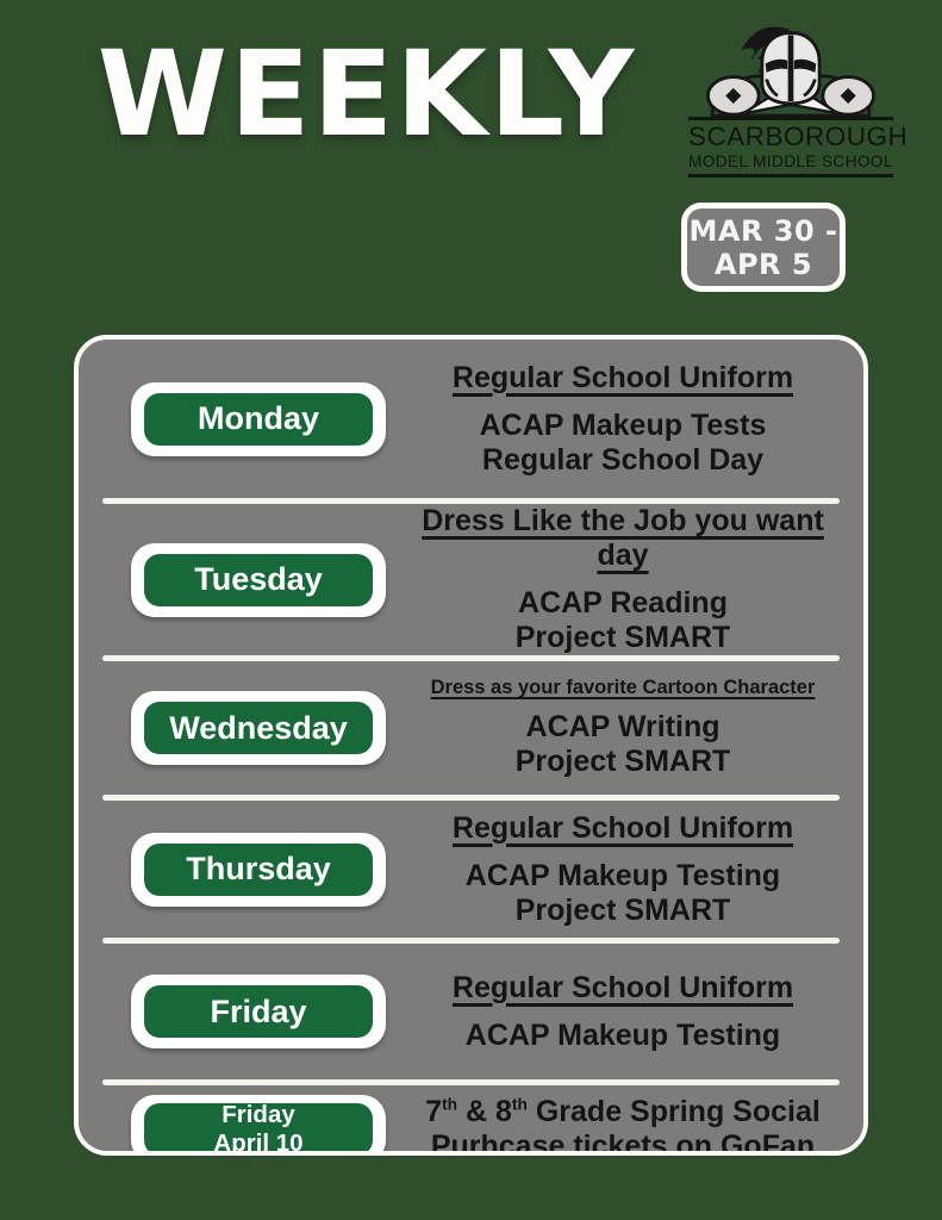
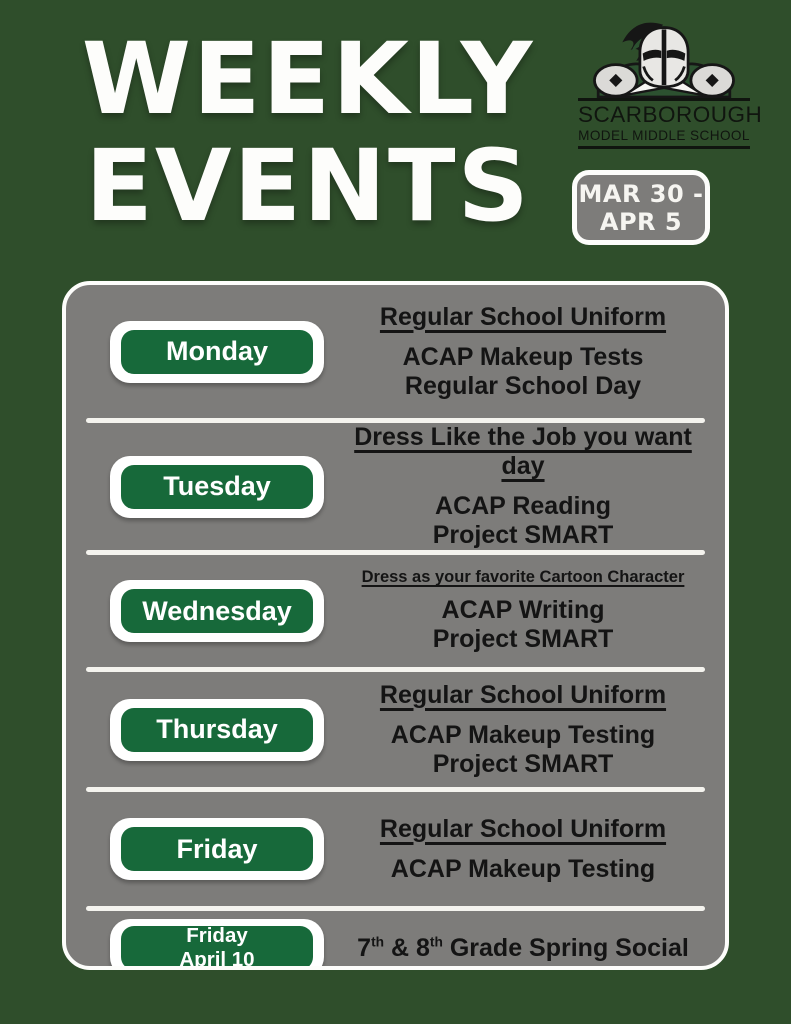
  WEEKLY
+ EVENTS
  SCARBOROUGH
  MODEL MIDDLE SCHOOL
  MAR 30 -
  APR 5
  Monday
  Regular School Uniform
  ACAP Makeup Tests
  Regular School Day
  Tuesday
  Dress Like the Job you want day
  ACAP Reading
  Project SMART
  Wednesday
  Dress as your favorite Cartoon Character
  ACAP Writing
  Project SMART
  Thursday
  Regular School Uniform
  ACAP Makeup Testing
  Project SMART
  Friday
  Regular School Uniform
  ACAP Makeup Testing
  Friday
  April 10
  7th & 8th Grade Spring Social
- Purhcase tickets on GoFan
